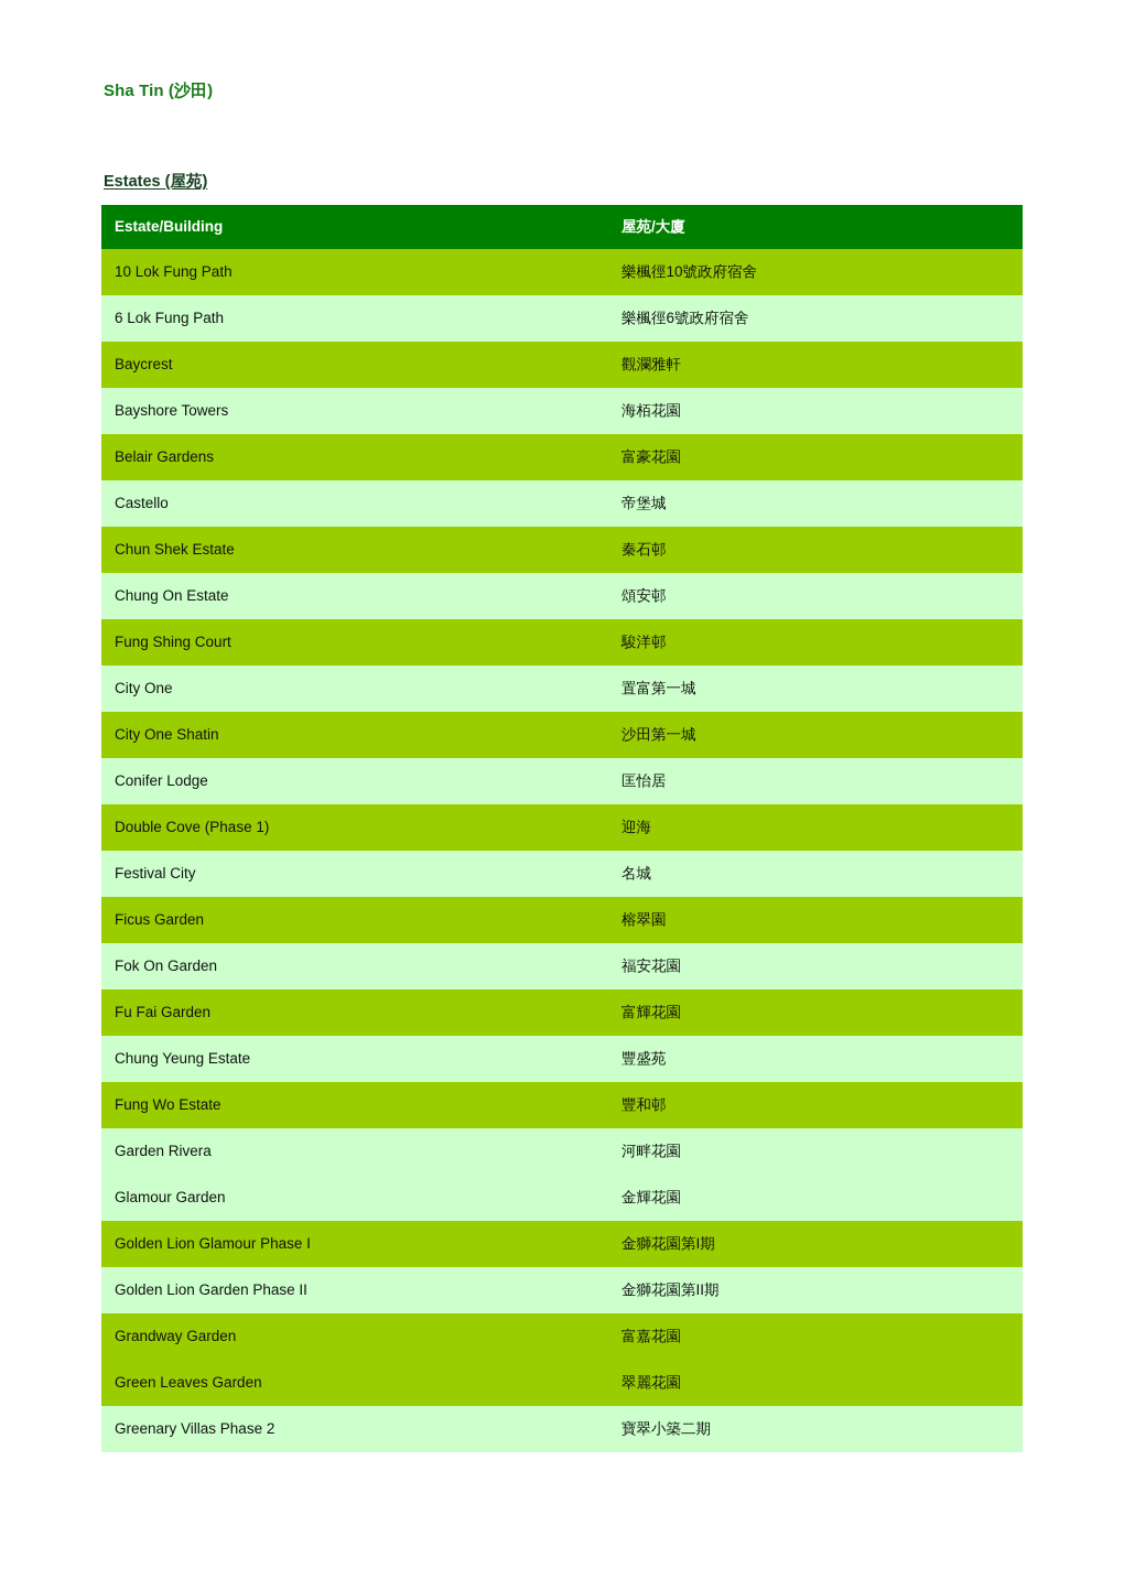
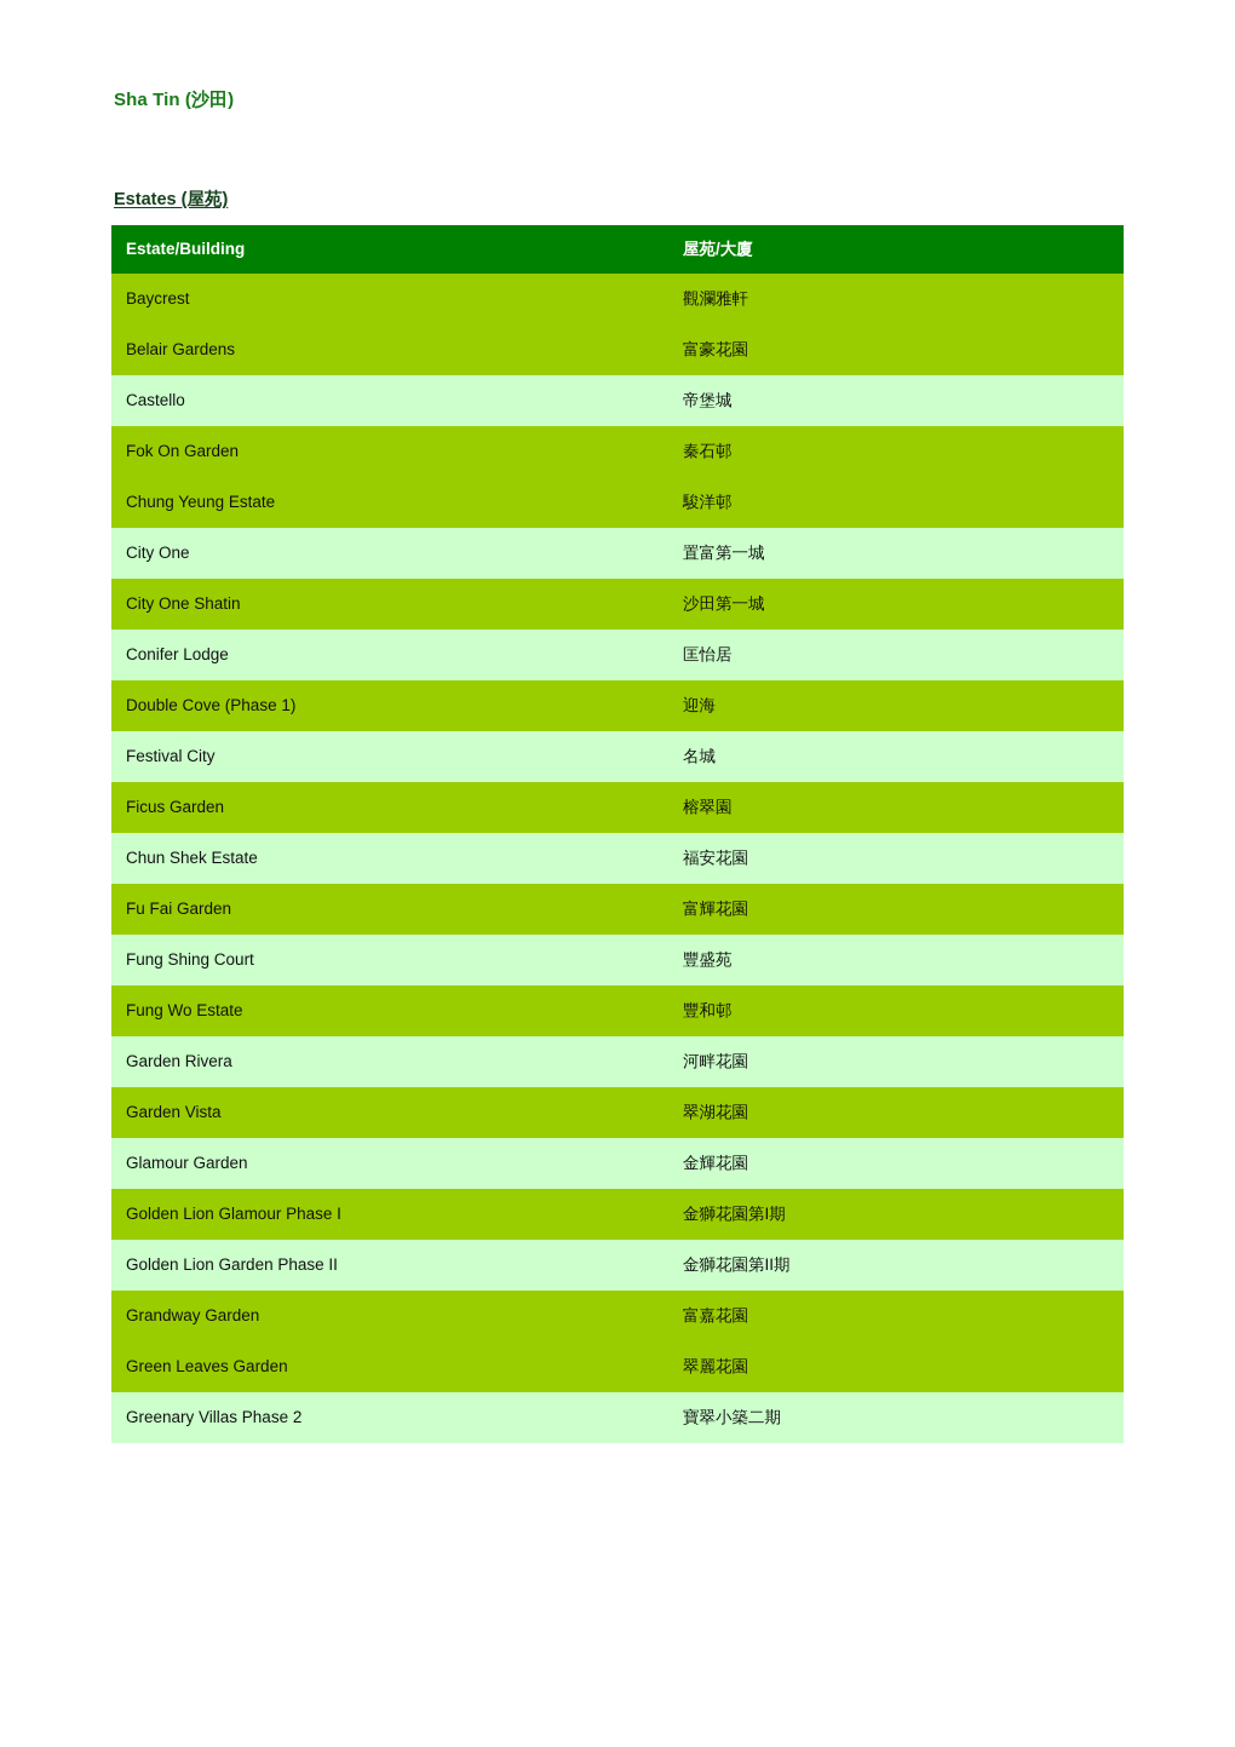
  Sha Tin (沙田)
  Estates (屋苑)
  Estate/Building	屋苑/大廈
- 10 Lok Fung Path	樂楓徑10號政府宿舍
- 6 Lok Fung Path	樂楓徑6號政府宿舍
  Baycrest	觀瀾雅軒
- Bayshore Towers	海栢花園
  Belair Gardens	富豪花園
  Castello	帝堡城
- Chun Shek Estate	秦石邨
+ Fok On Garden	秦石邨
- Chung On Estate	頌安邨
- Fung Shing Court	駿洋邨
+ Chung Yeung Estate	駿洋邨
  City One	置富第一城
  City One Shatin	沙田第一城
  Conifer Lodge	匡怡居
  Double Cove (Phase 1)	迎海
  Festival City	名城
  Ficus Garden	榕翠園
- Fok On Garden	福安花園
+ Chun Shek Estate	福安花園
  Fu Fai Garden	富輝花園
- Chung Yeung Estate	豐盛苑
+ Fung Shing Court	豐盛苑
  Fung Wo Estate	豐和邨
  Garden Rivera	河畔花園
+ Garden Vista	翠湖花園
  Glamour Garden	金輝花園
  Golden Lion Glamour Phase I	金獅花園第I期
  Golden Lion Garden Phase II	金獅花園第II期
  Grandway Garden	富嘉花園
  Green Leaves Garden	翠麗花園
  Greenary Villas Phase 2	寶翠小築二期
